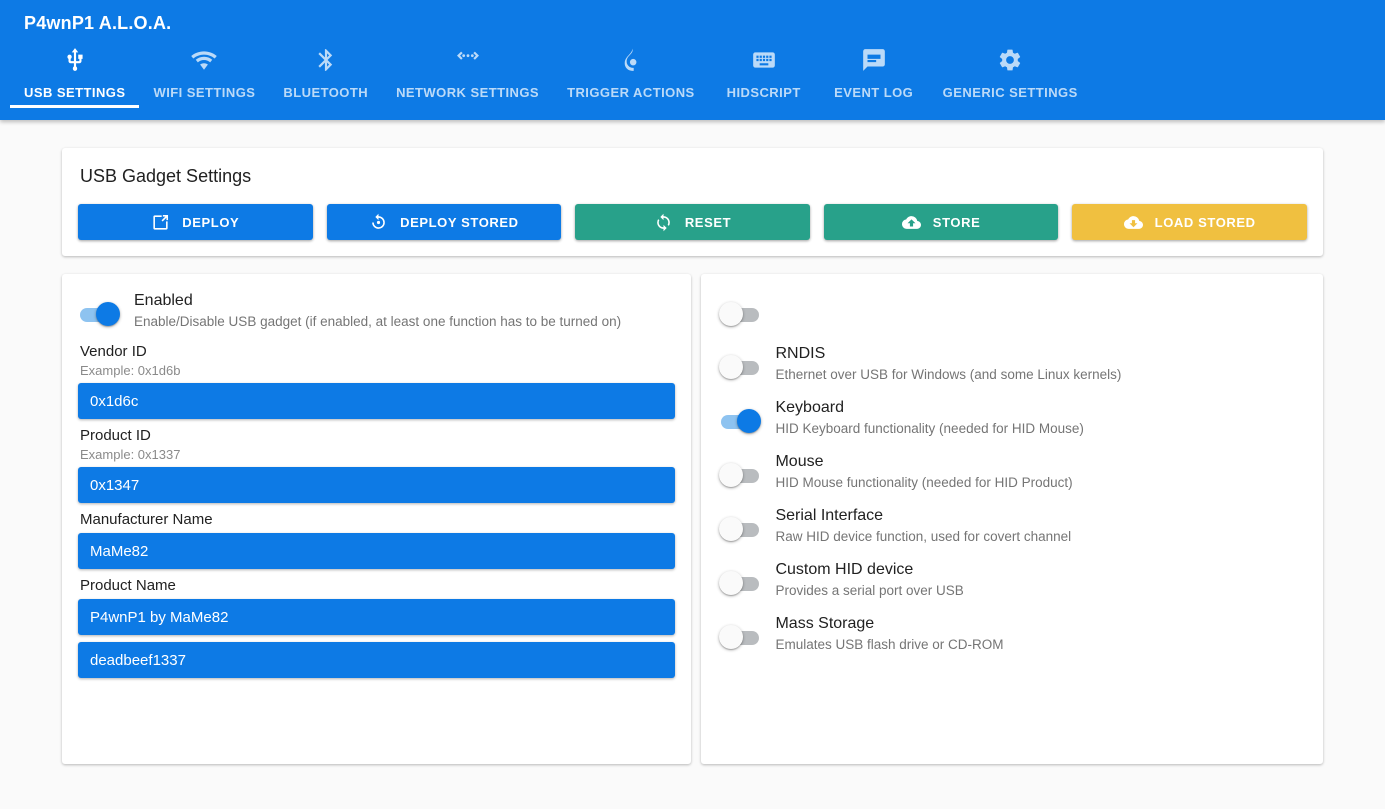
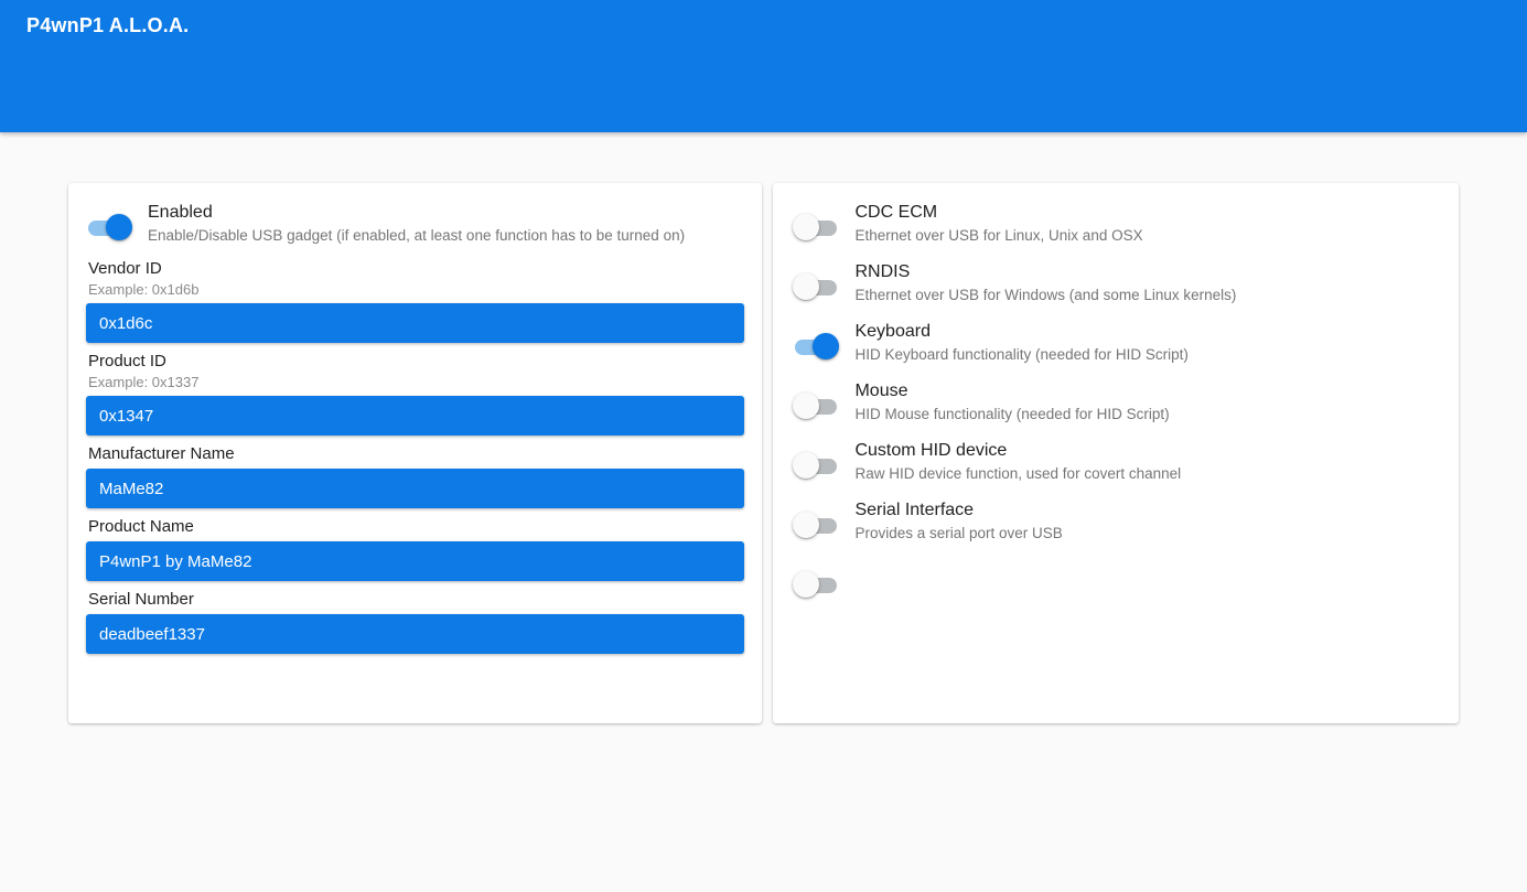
  P4wnP1 A.L.O.A.
- USB SETTINGS
- WIFI SETTINGS
- BLUETOOTH
- NETWORK SETTINGS
- TRIGGER ACTIONS
- HIDSCRIPT
- EVENT LOG
- GENERIC SETTINGS
- USB Gadget Settings
- DEPLOY
- DEPLOY STORED
- RESET
- STORE
- LOAD STORED
  Enabled
  Enable/Disable USB gadget (if enabled, at least one function has to be turned on)
  Vendor ID
  Example: 0x1d6b
  0x1d6c
  Product ID
  Example: 0x1337
  0x1347
  Manufacturer Name
  MaMe82
  Product Name
  P4wnP1 by MaMe82
+ Serial Number
  deadbeef1337
+ CDC ECM
+ Ethernet over USB for Linux, Unix and OSX
  RNDIS
  Ethernet over USB for Windows (and some Linux kernels)
  Keyboard
- HID Keyboard functionality (needed for HID Mouse)
+ HID Keyboard functionality (needed for HID Script)
  Mouse
- HID Mouse functionality (needed for HID Product)
+ HID Mouse functionality (needed for HID Script)
- Serial Interface
+ Custom HID device
  Raw HID device function, used for covert channel
- Custom HID device
+ Serial Interface
  Provides a serial port over USB
- Mass Storage
- Emulates USB flash drive or CD-ROM
